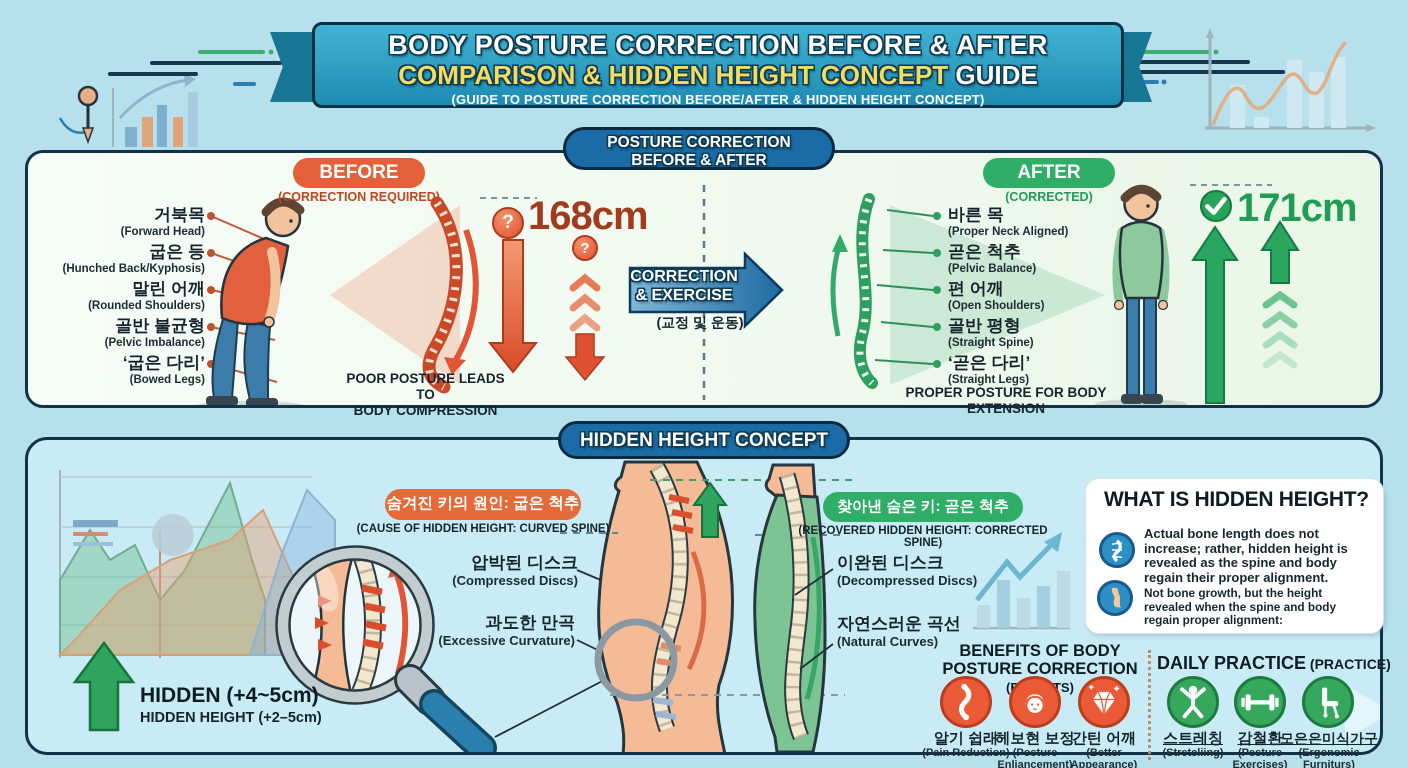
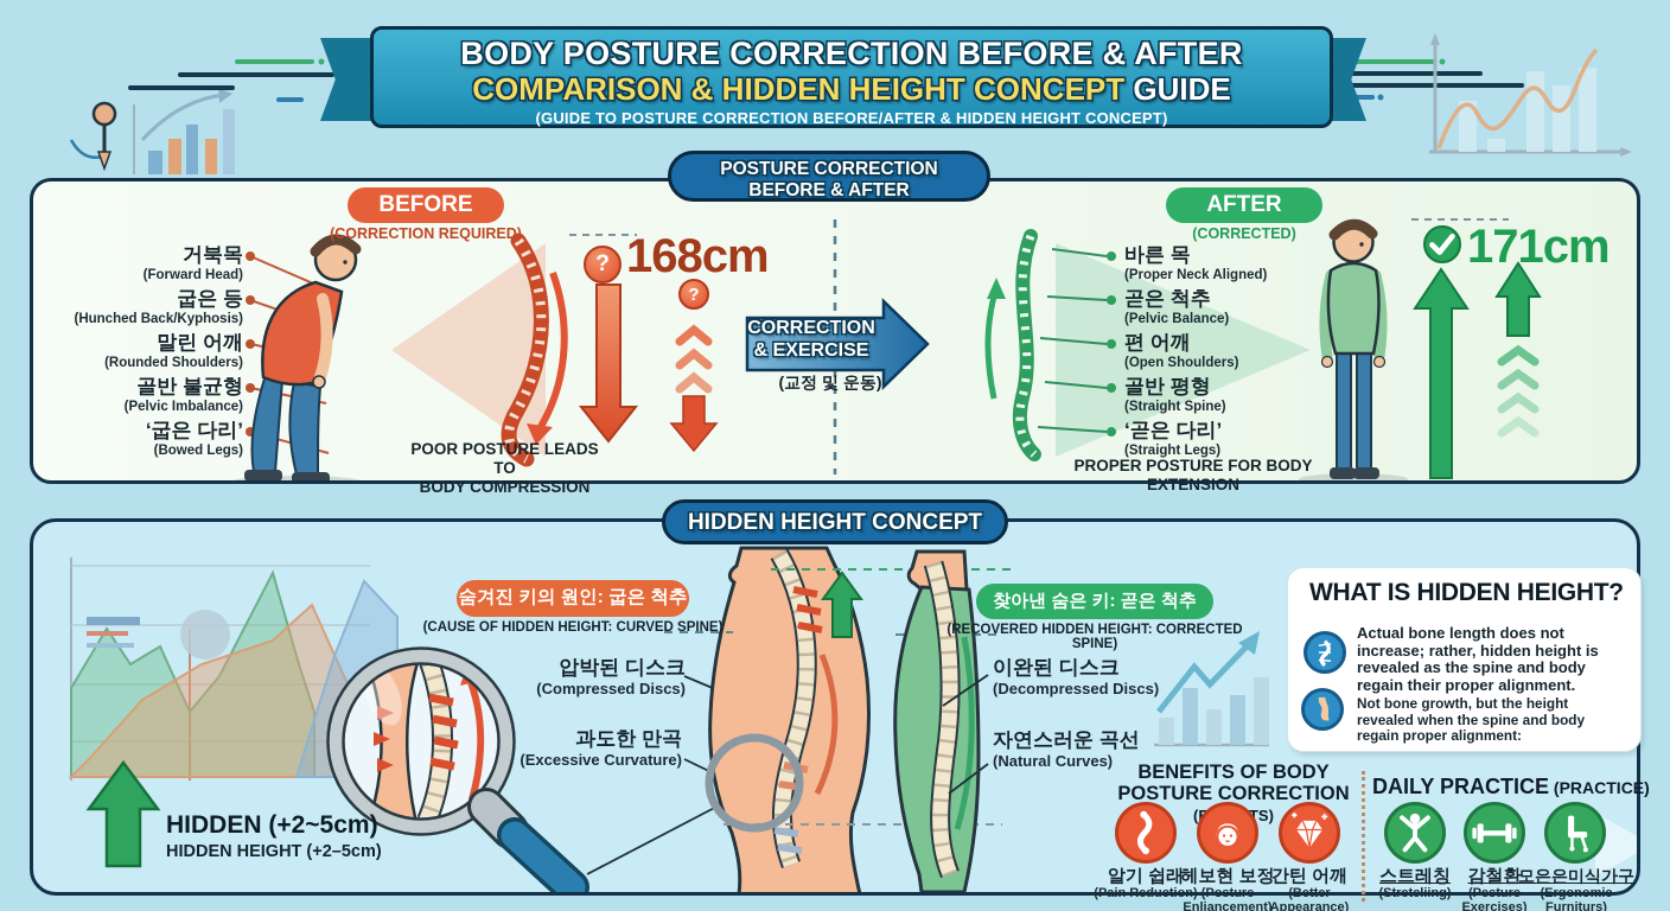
  BODY POSTURE CORRECTION BEFORE & AFTER
  COMPARISON & HIDDEN HEIGHT CONCEPT GUIDE
  (GUIDE TO POSTURE CORRECTION BEFORE/AFTER & HIDDEN HEIGHT CONCEPT)
  POSTURE CORRECTION
  BEFORE & AFTER
  BEFORE
  (CORRECTION REQUIRED)
  거북목
  (Forward Head)
  굽은 등
  (Hunched Back/Kyphosis)
  말린 어깨
  (Rounded Shoulders)
  골반 불균형
  (Pelvic Imbalance)
  ‘굽은 다리’
  (Bowed Legs)
  POOR POSTURE LEADS TO
  BODY COMPRESSION
  ?
  ?
  168cm
  CORRECTION
  & EXERCISE
  (교정 및 운동)
  AFTER
  (CORRECTED)
  바른 목
  (Proper Neck Aligned)
  곧은 척추
  (Pelvic Balance)
  편 어깨
  (Open Shoulders)
  골반 평형
  (Straight Spine)
  ‘곧은 다리’
  (Straight Legs)
  PROPER POSTURE FOR BODY EXTENSION
  171cm
  HIDDEN HEIGHT CONCEPT
- HIDDEN (+4~5cm)
+ HIDDEN (+2~5cm)
  HIDDEN HEIGHT (+2–5cm)
  숨겨진 키의 원인: 굽은 척추
  (CAUSE OF HIDDEN HEIGHT: CURVED SPINE)
  압박된 디스크
  (Compressed Discs)
  과도한 만곡
  (Excessive Curvature)
  찾아낸 숨은 키: 곧은 척추
  (RECOVERED HIDDEN HEIGHT: CORRECTED SPINE)
  이완된 디스크
  (Decompressed Discs)
  자연스러운 곡선
  (Natural Curves)
  WHAT IS HIDDEN HEIGHT?
  Actual bone length does not increase; rather, hidden height is revealed as the spine and body regain their proper alignment.
  Not bone growth, but the height revealed when the spine and body regain proper alignment:
  BENEFITS OF BODY
  POSTURE CORRECTION (S)
  알기 쉽래
  헤보현 보정
  간틴 어깨
  (Pain Reduction)
  (Posture Enliancement)
  (Better Appearance)
  DAILY PRACTICE (PRACTICE)
  스트레칭
  감철환
  모은은미식가구
  (Stretcliing)
  (Pesture Exercises)
  (Ergonomic Furniturs)
